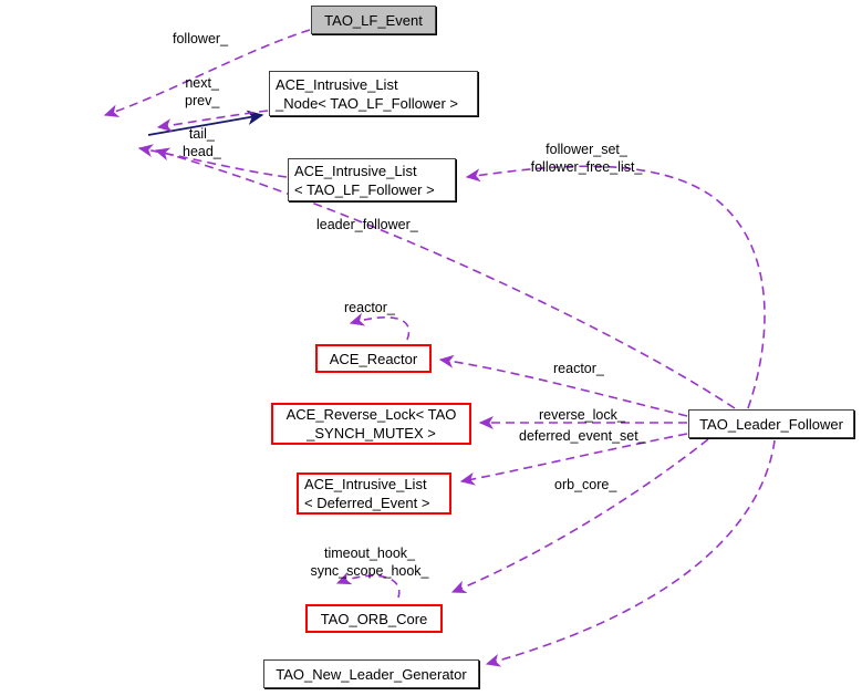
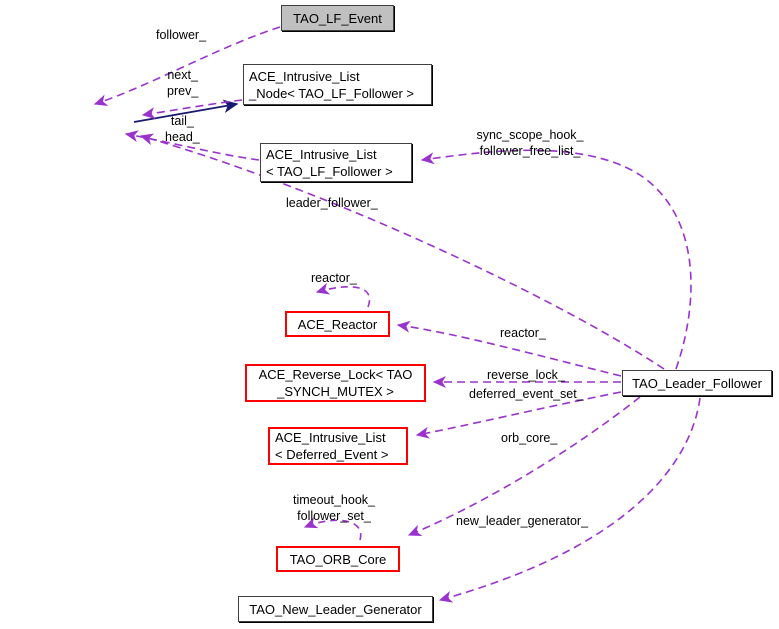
  TAO_LF_Event
  ACE_Intrusive_List
  _Node< TAO_LF_Follower >
  ACE_Intrusive_List
  < TAO_LF_Follower >
  ACE_Reactor
  ACE_Reverse_Lock< TAO
  _SYNCH_MUTEX >
  TAO_Leader_Follower
  ACE_Intrusive_List
  < Deferred_Event >
  TAO_ORB_Core
  TAO_New_Leader_Generator
  follower_
  next_
  prev_
  tail_
  head_
- follower_set_
+ sync_scope_hook_
  follower_free_list_
  leader_follower_
  reactor_
  reactor_
  reverse_lock_
  deferred_event_set_
  orb_core_
  timeout_hook_
- sync_scope_hook_
+ follower_set_
+ new_leader_generator_
